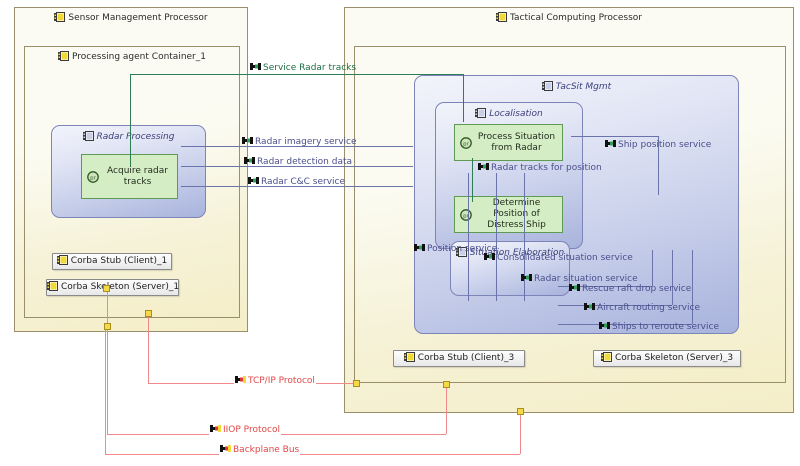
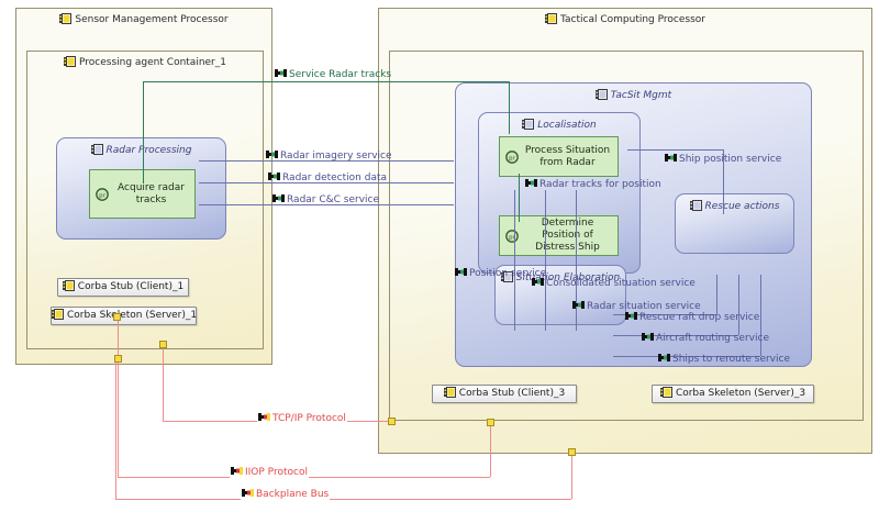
  Sensor Management Processor
  Processing agent Container_1
  Radar Processing
  Acquire radar tracks
  Corba Stub (Client)_1
  Corba Sketon (Server)_1
  Tactical Computing Processor
  TacSit Mgmt
  Localisation
  Process Situation from Radar
  Determine Position of Distress Ship
+ Rescue actions
  Sitaion Elaboration
  Corba Stub (Client)_3
  Corba Skeleton (Server)_3
  Service Radar tracks
  Radar imagery service
  Radar detection data
  Radar C&C service
  Ship position service
  Radar tracks for position
  Position service
  Consolidated situation service
  Radar situation service
  Rescue raft drop service
  Aircraft routing service
  Ships to reroute service
  TCP/IP Protocol
  IIOP Protocol
  Backplane Bus
